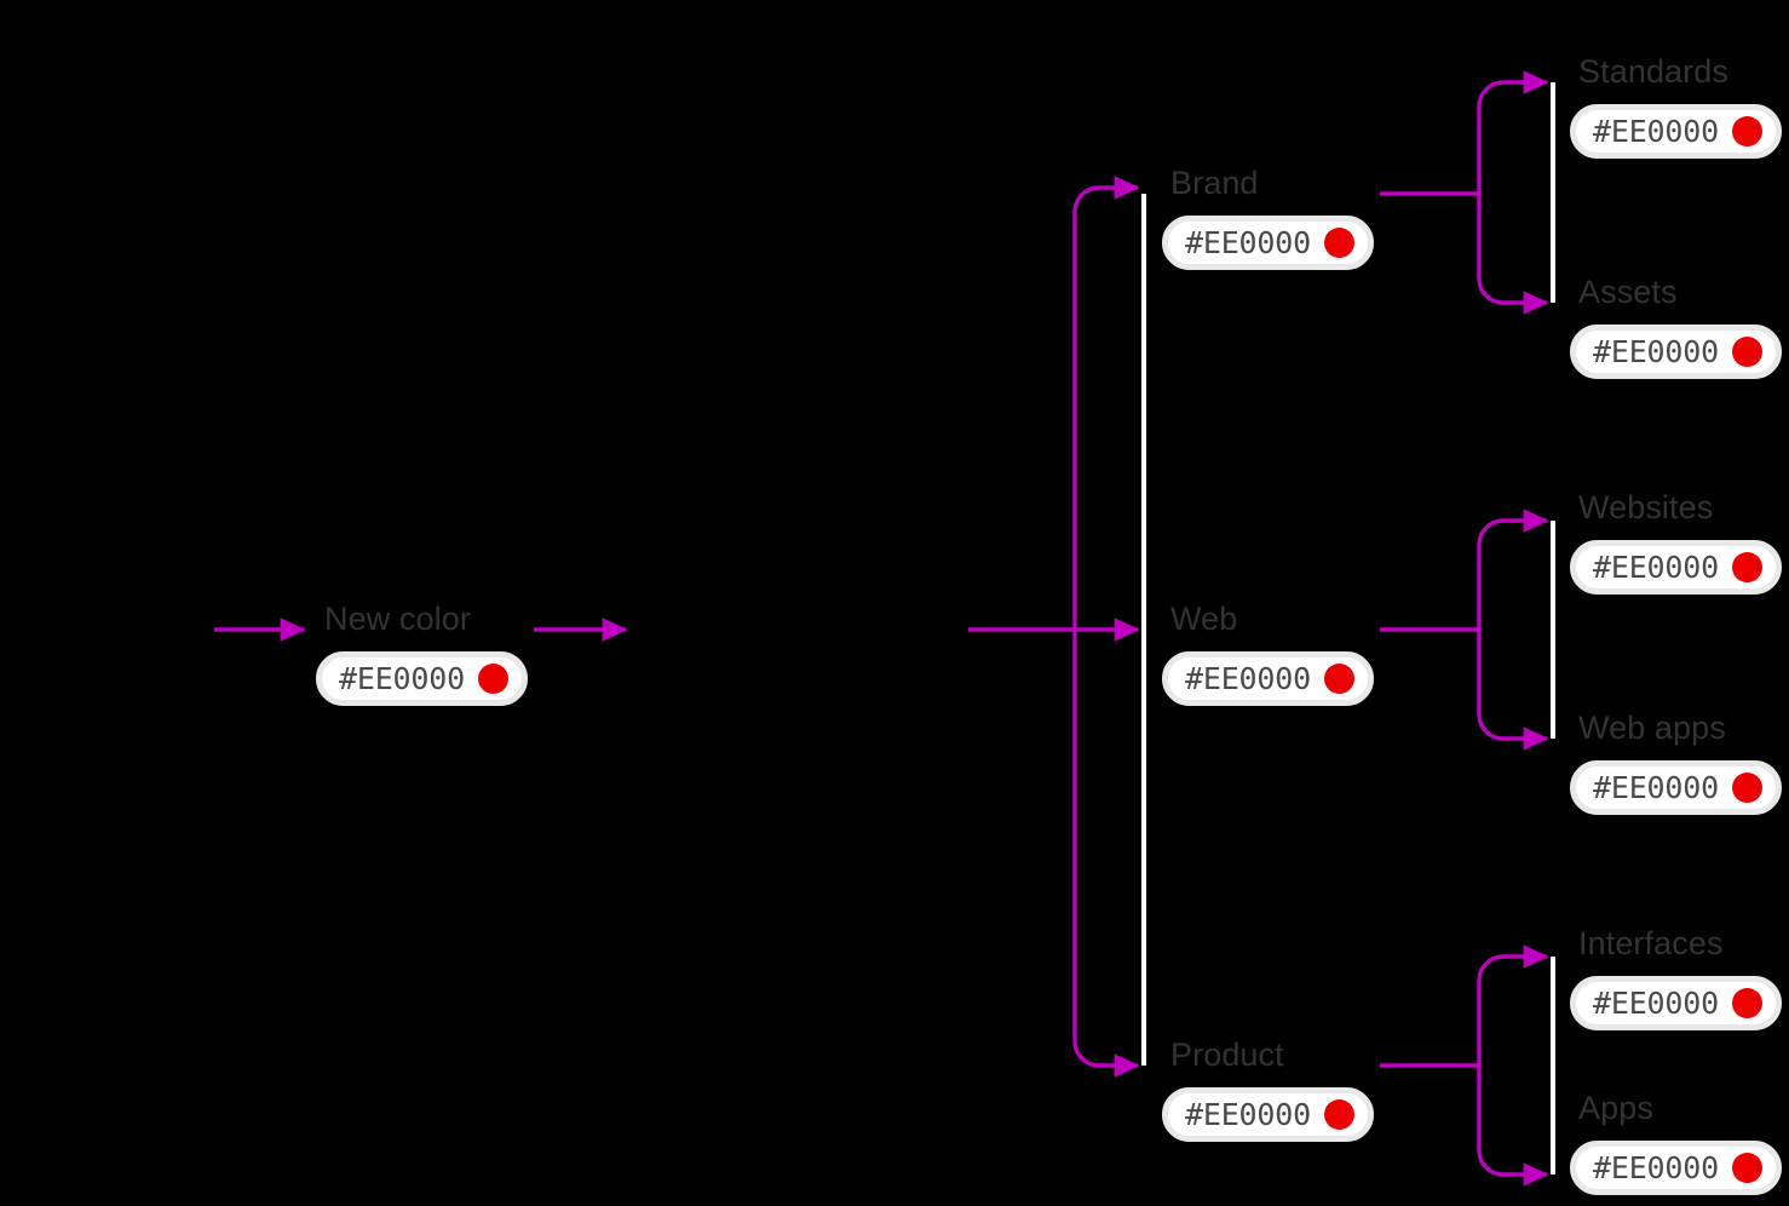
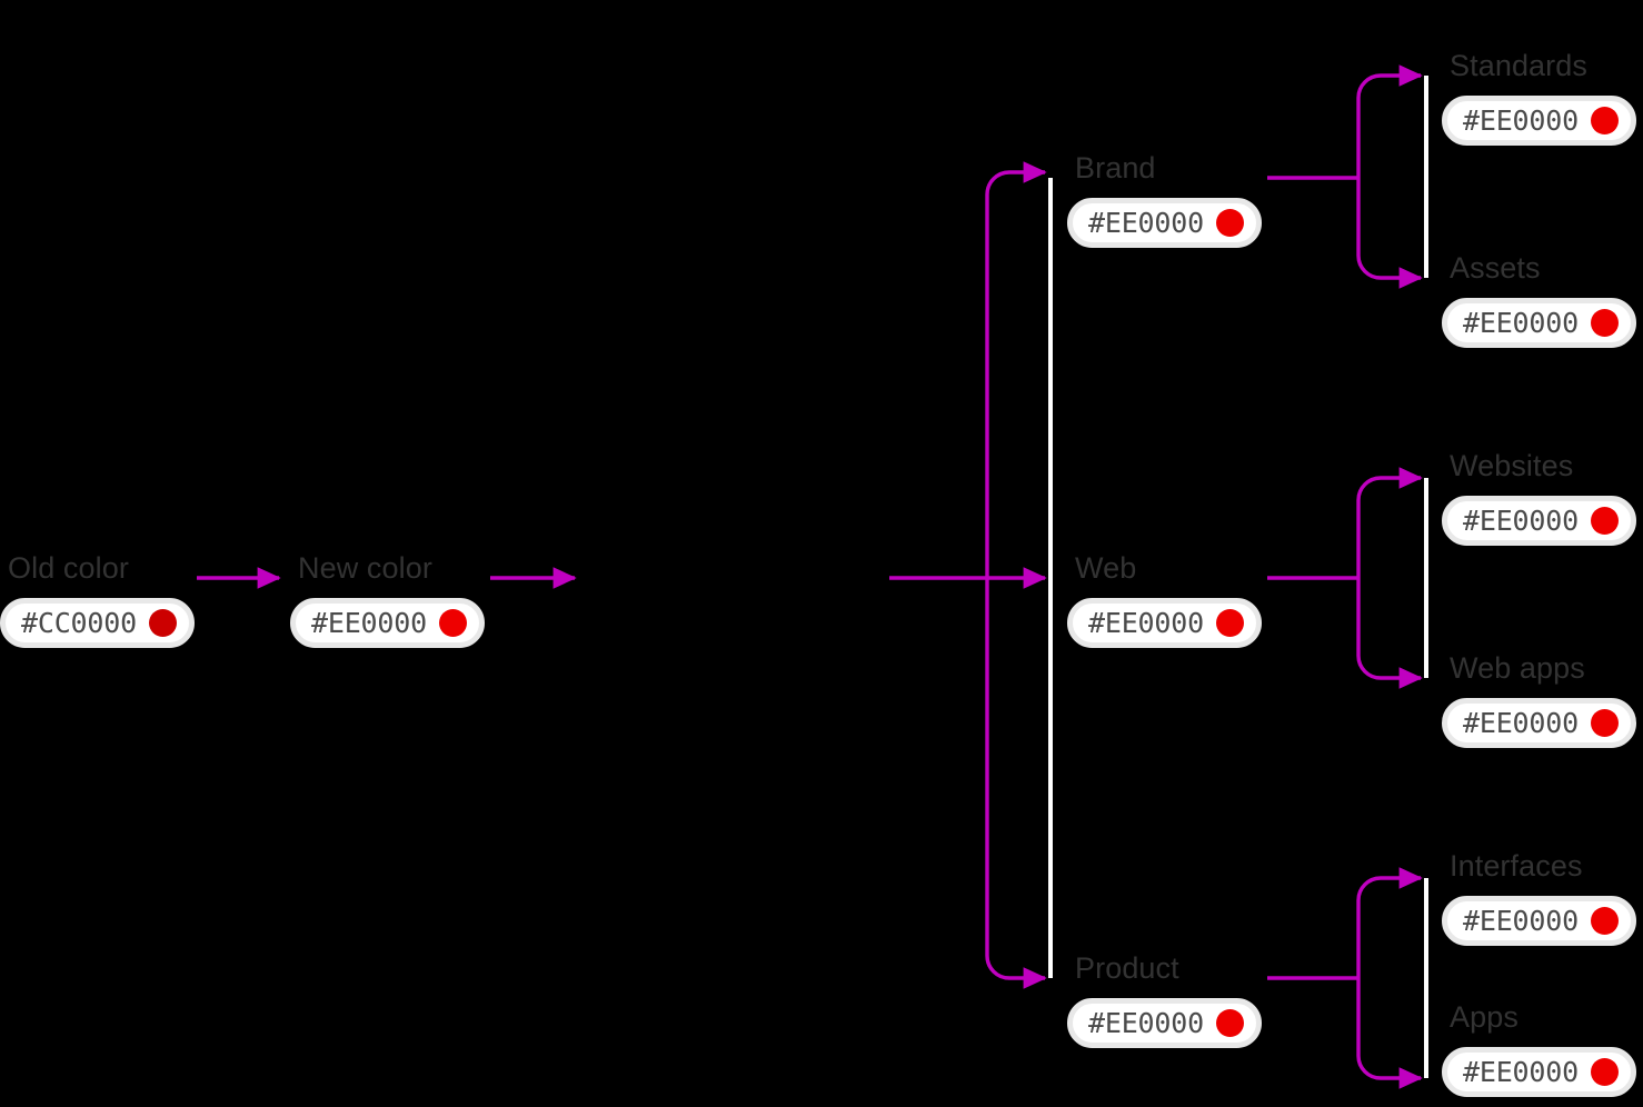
+ Old color
+ #CC0000
  New color
  #EE0000
  Brand
  #EE0000
  Web
  #EE0000
  Product
  #EE0000
  Standards
  #EE0000
  Assets
  #EE0000
  Websites
  #EE0000
  Web apps
  #EE0000
  Interfaces
  #EE0000
  Apps
  #EE0000
